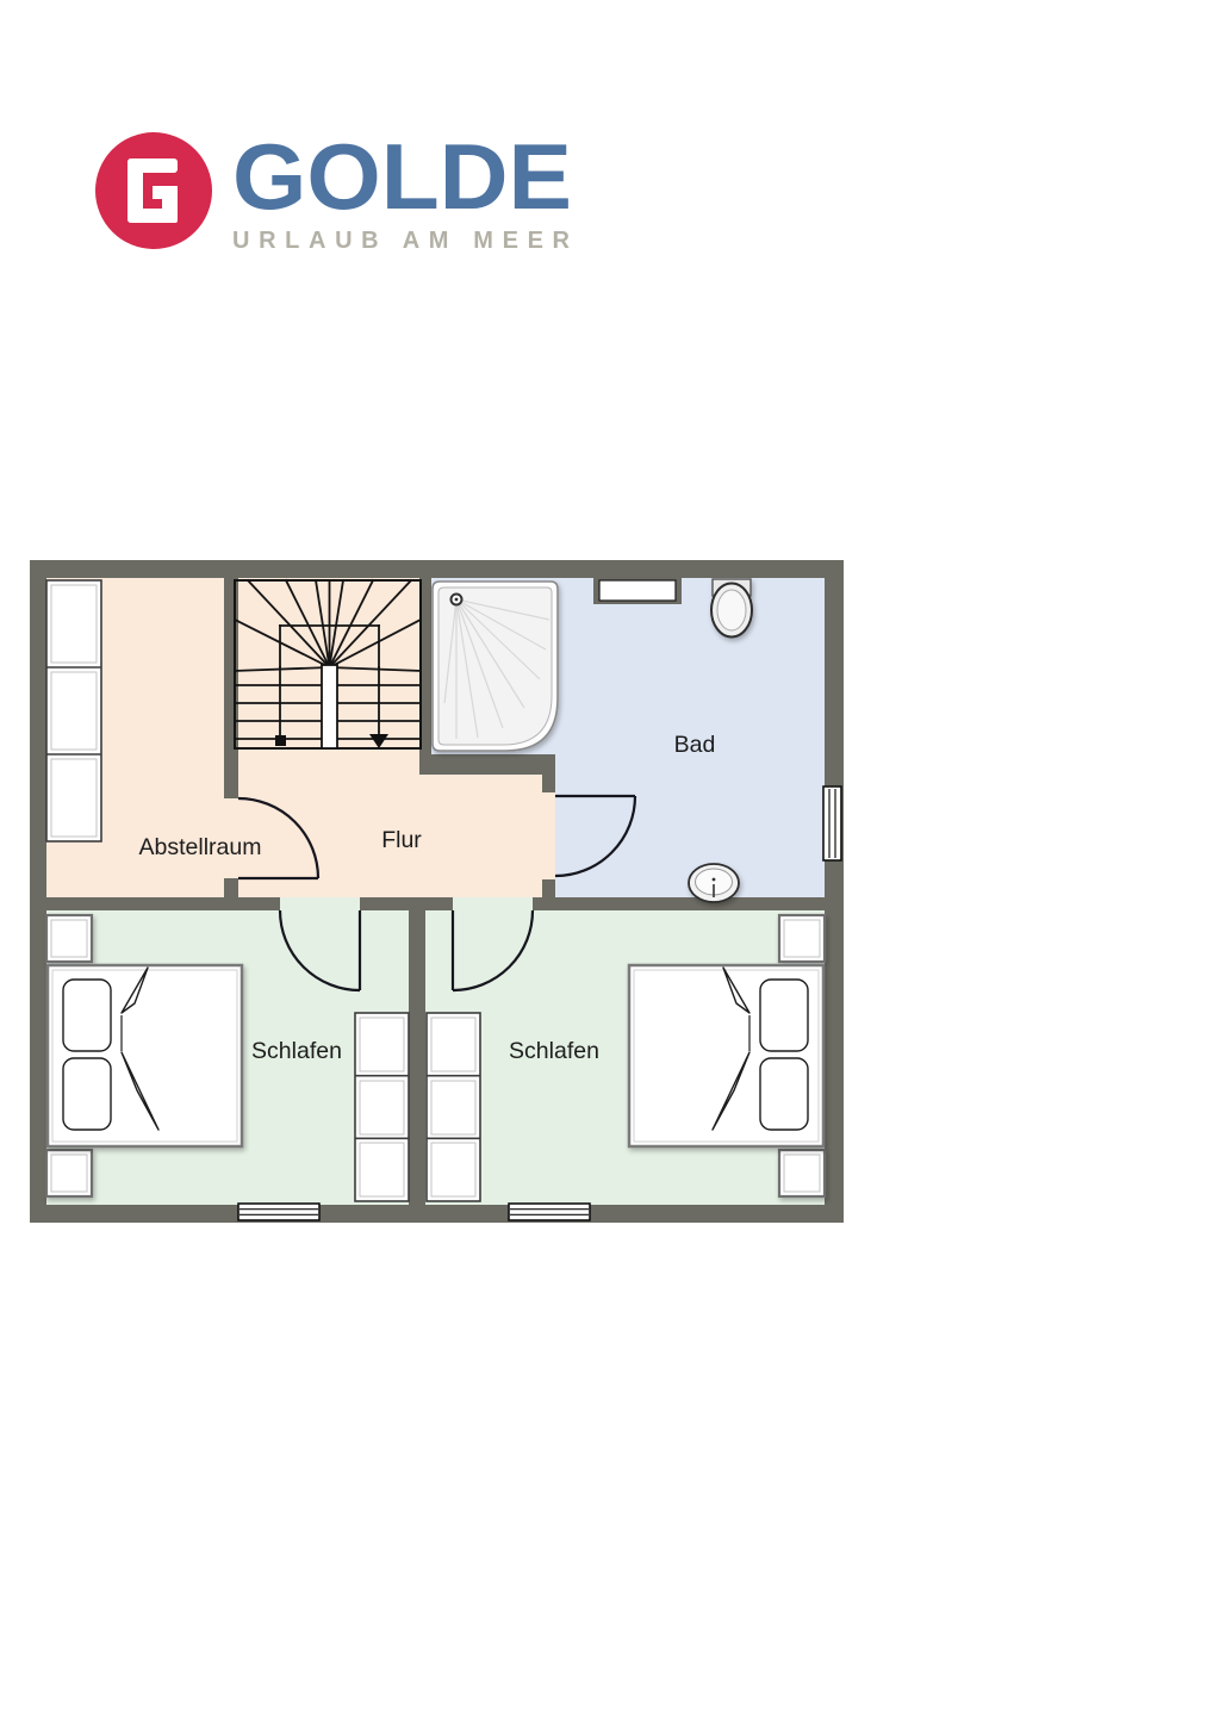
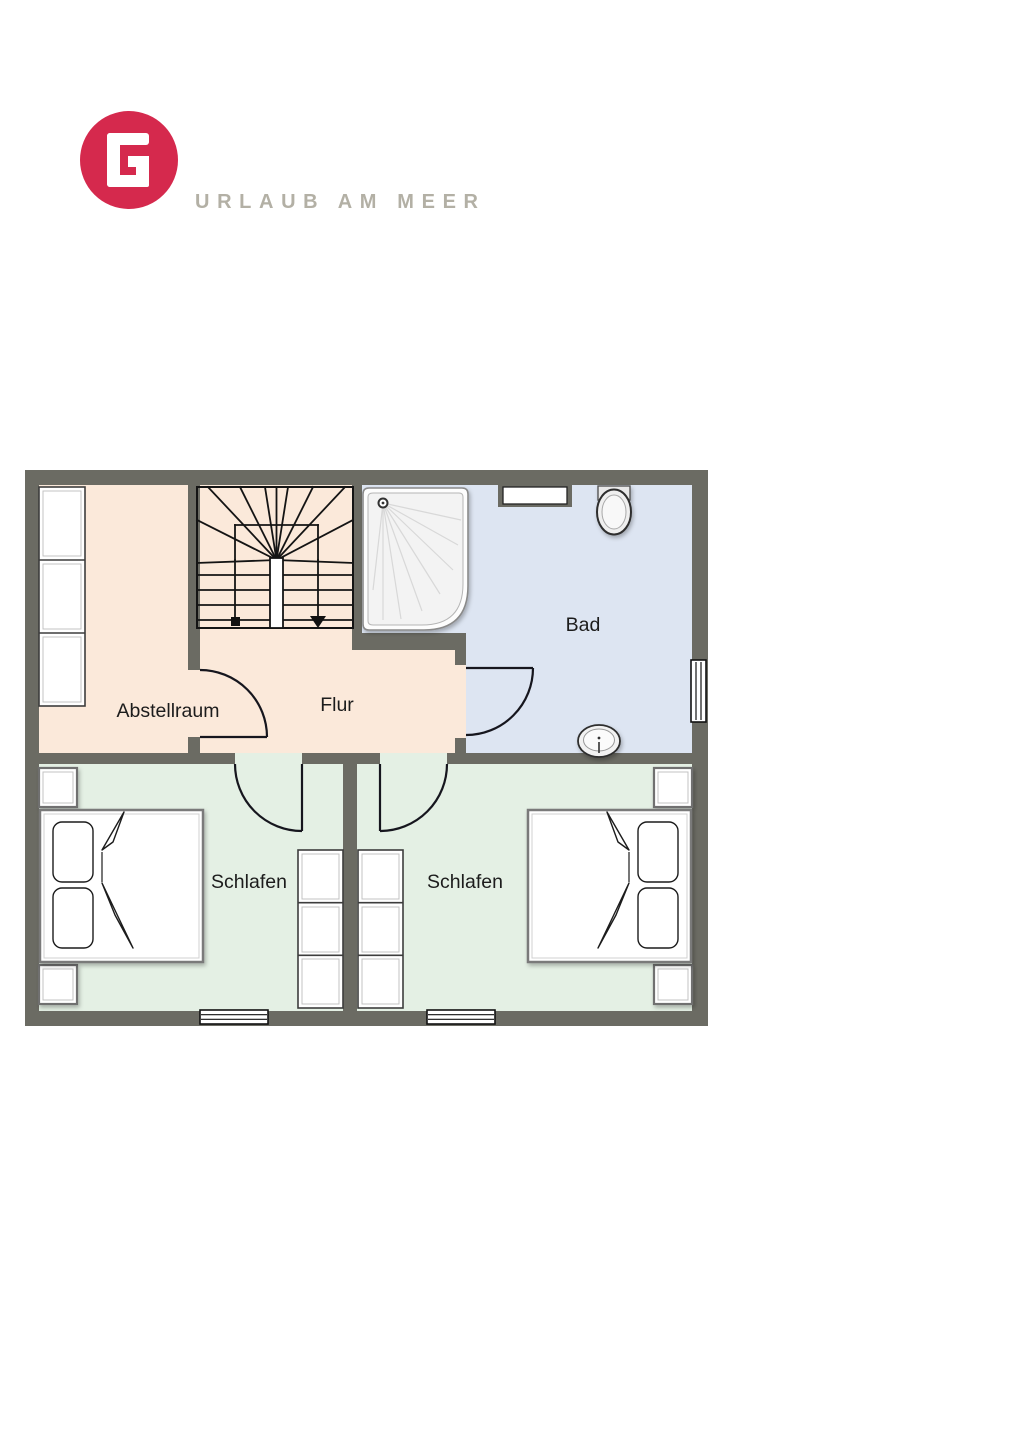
- GOLDE
  URLAUB AM MEER
  Abstellraum
  Flur
  Bad
  Schlafen
  Schlafen
